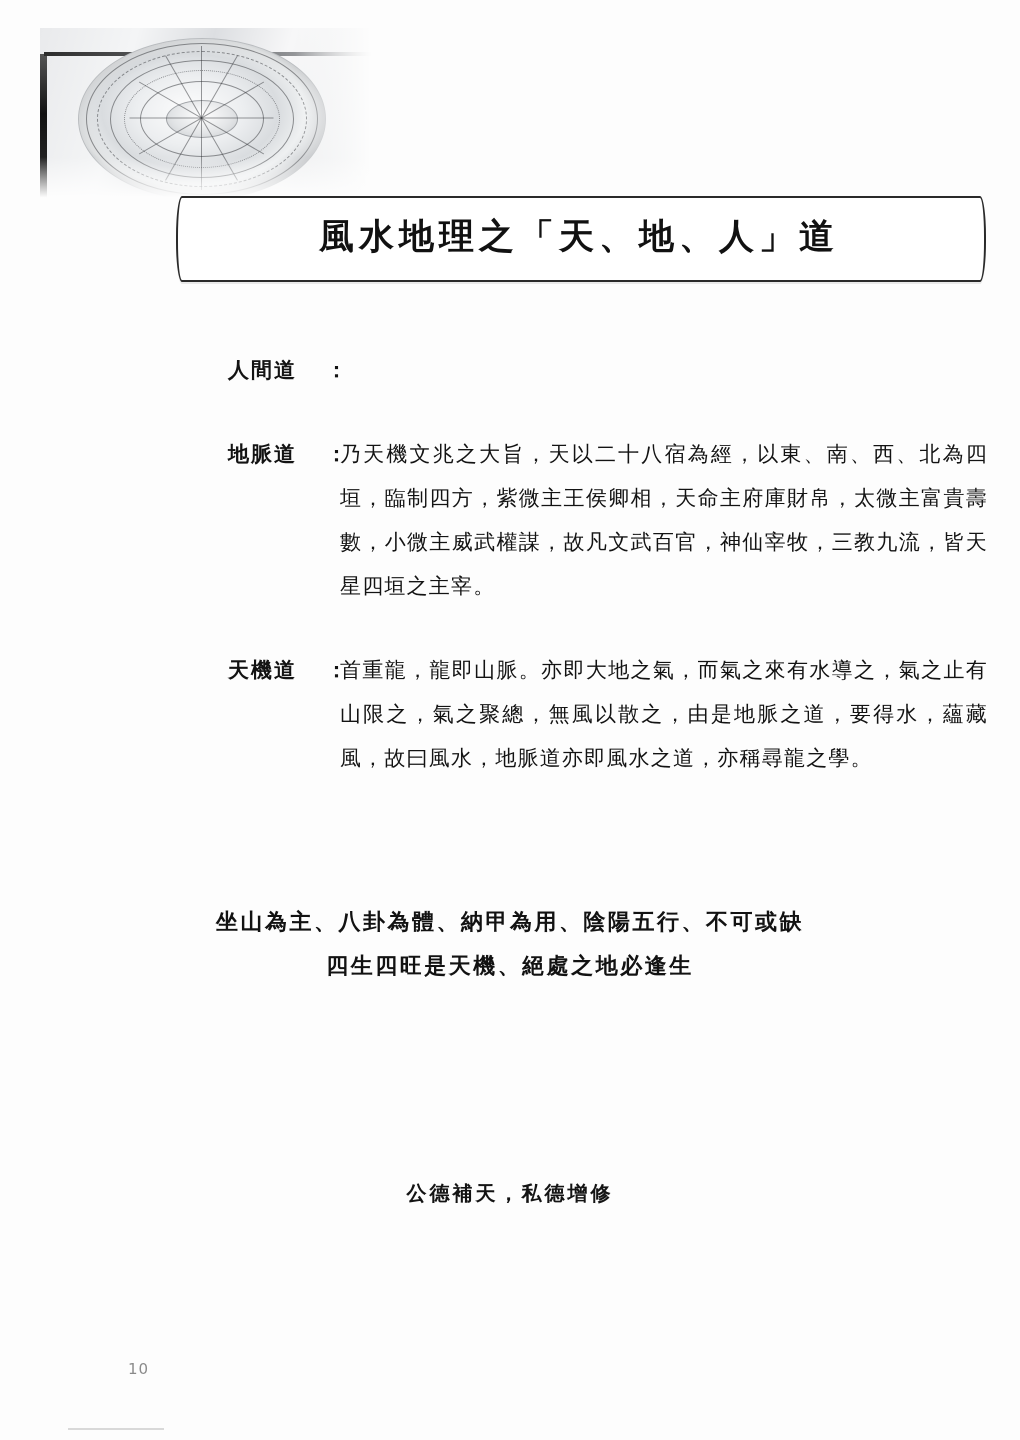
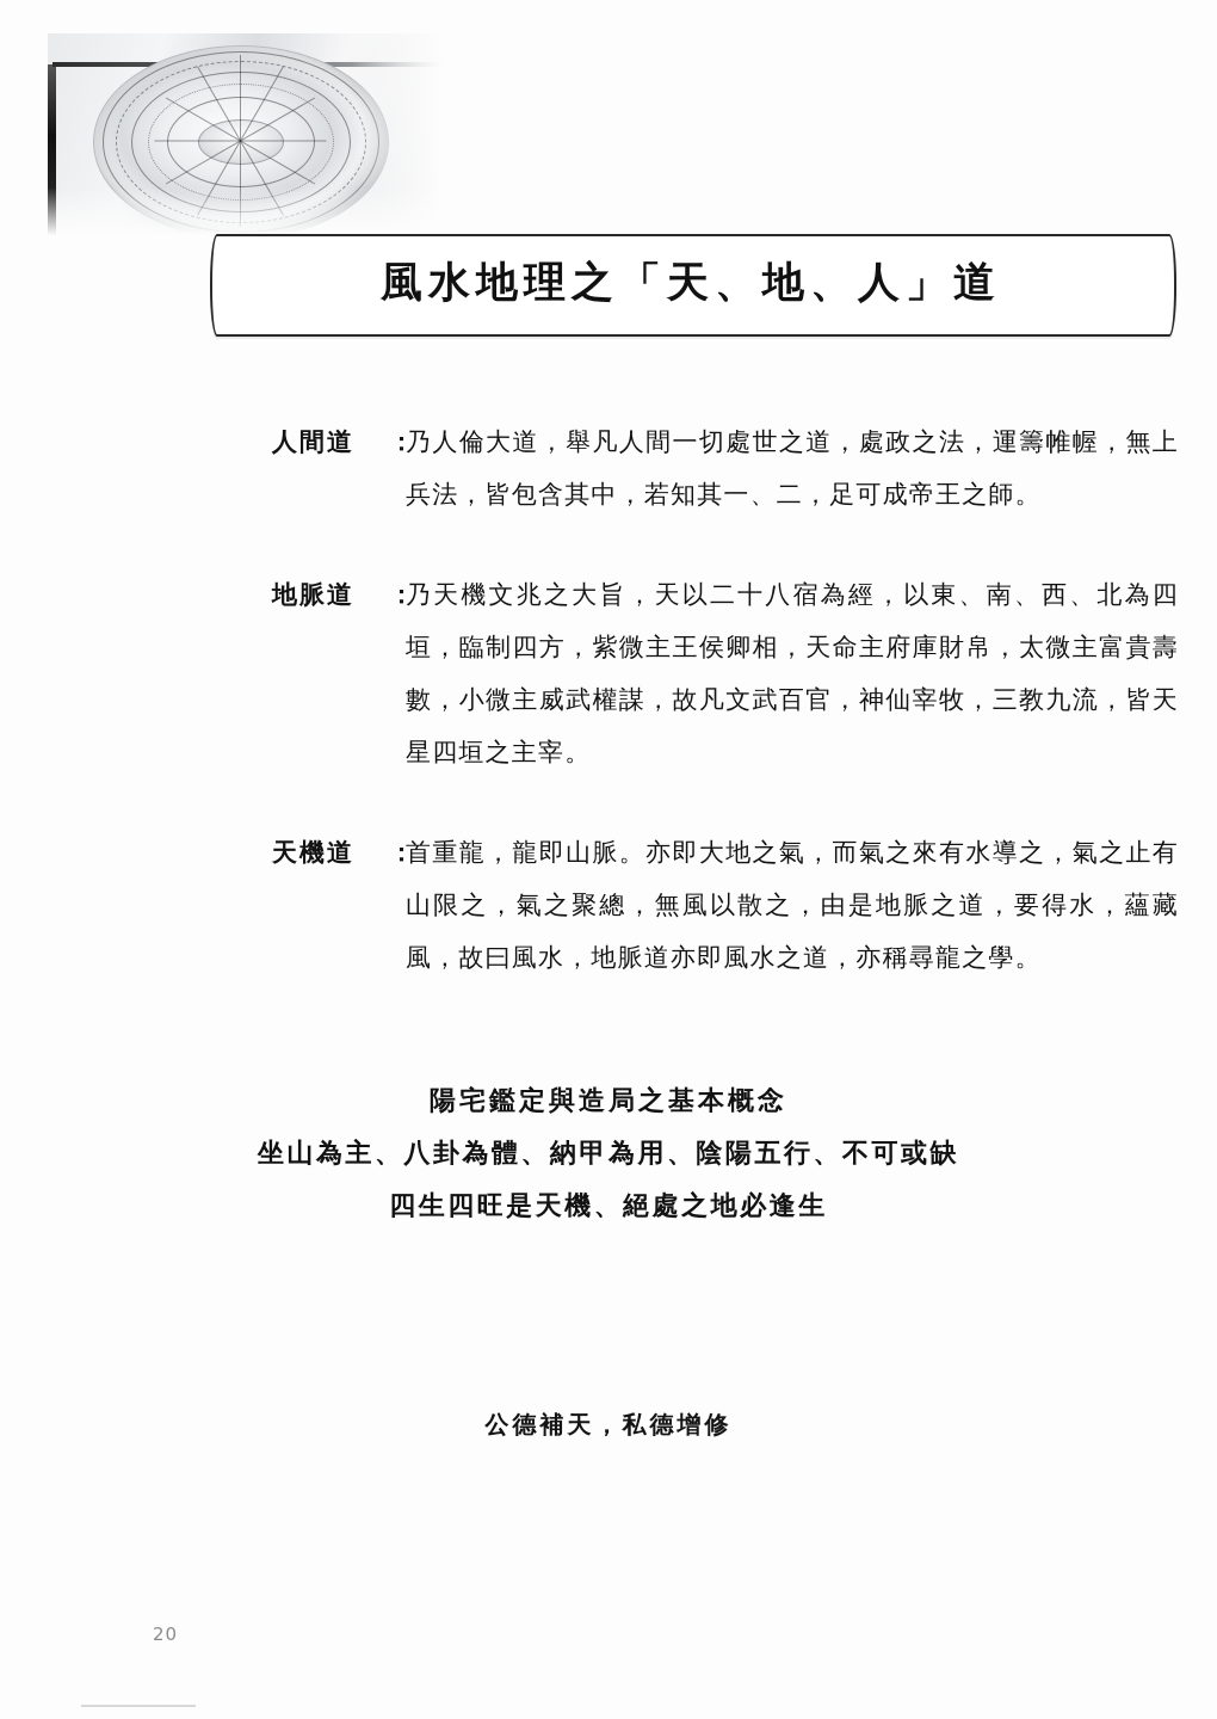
  風水地理之「天、地、人」道
  人間道
  ：
+ 乃人倫大道，舉凡人間一切處世之道，處政之法，運籌帷幄，無上兵法，皆包含其中，若知其一、二，足可成帝王之師。
  地脈道
  ：
  乃天機文兆之大旨，天以二十八宿為經，以東、南、西、北為四垣，臨制四方，紫微主王侯卿相，天命主府庫財帛，太微主富貴壽數，小微主威武權謀，故凡文武百官，神仙宰牧，三教九流，皆天星四垣之主宰。
  天機道
  ：
  首重龍，龍即山脈。亦即大地之氣，而氣之來有水導之，氣之止有山限之，氣之聚總，無風以散之，由是地脈之道，要得水，蘊藏風，故曰風水，地脈道亦即風水之道，亦稱尋龍之學。
+ 陽宅鑑定與造局之基本概念
  坐山為主、八卦為體、納甲為用、陰陽五行、不可或缺
  四生四旺是天機、絕處之地必逢生
  公德補天，私德增修
- 10
+ 20
